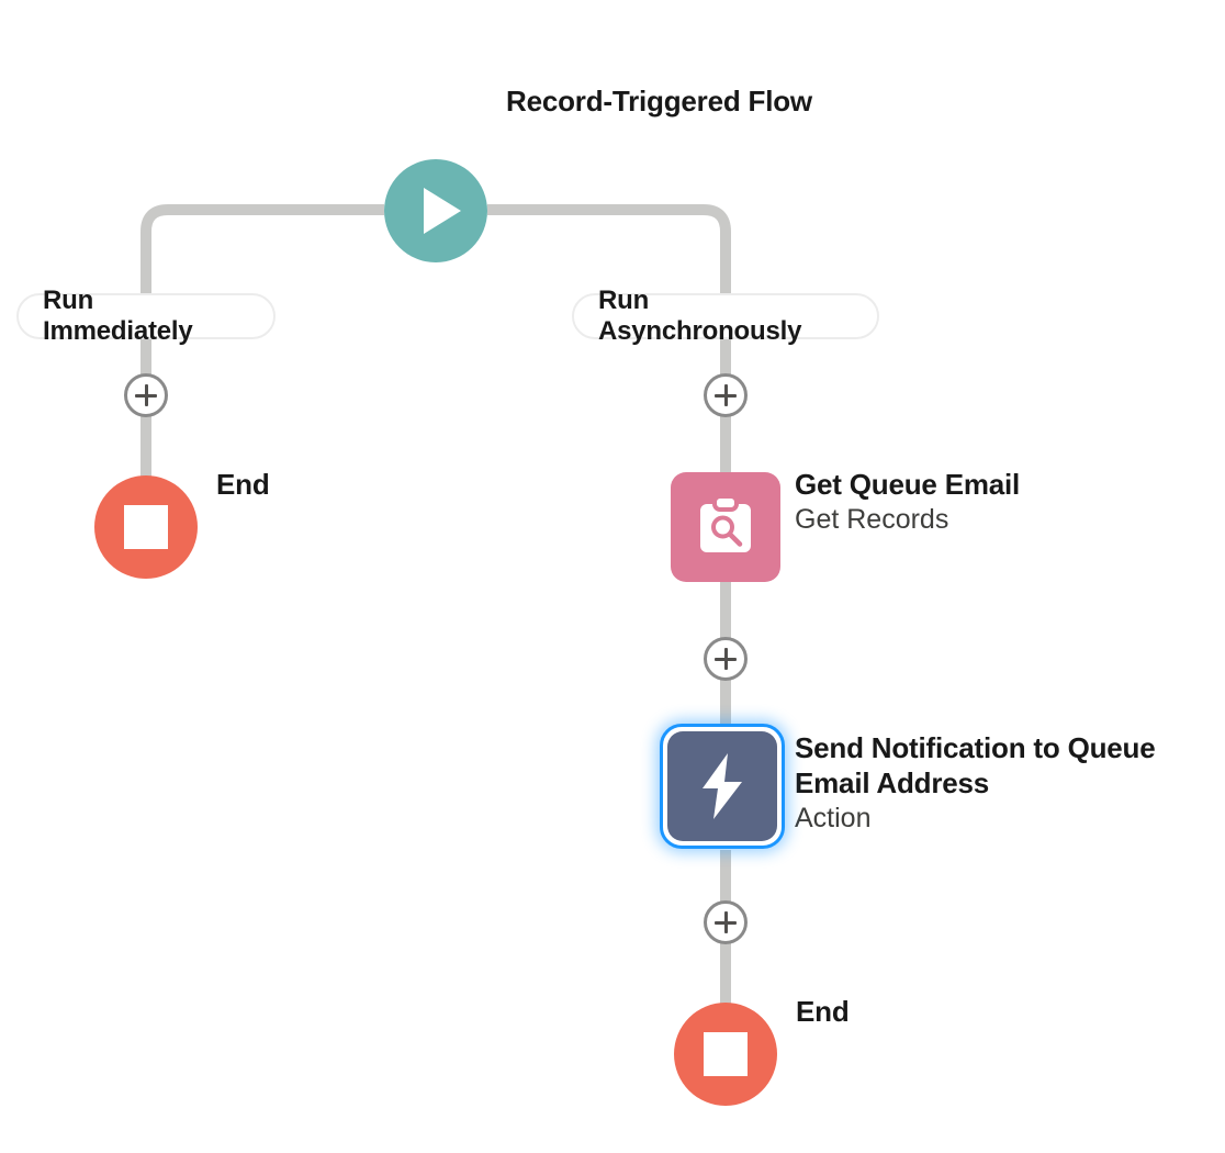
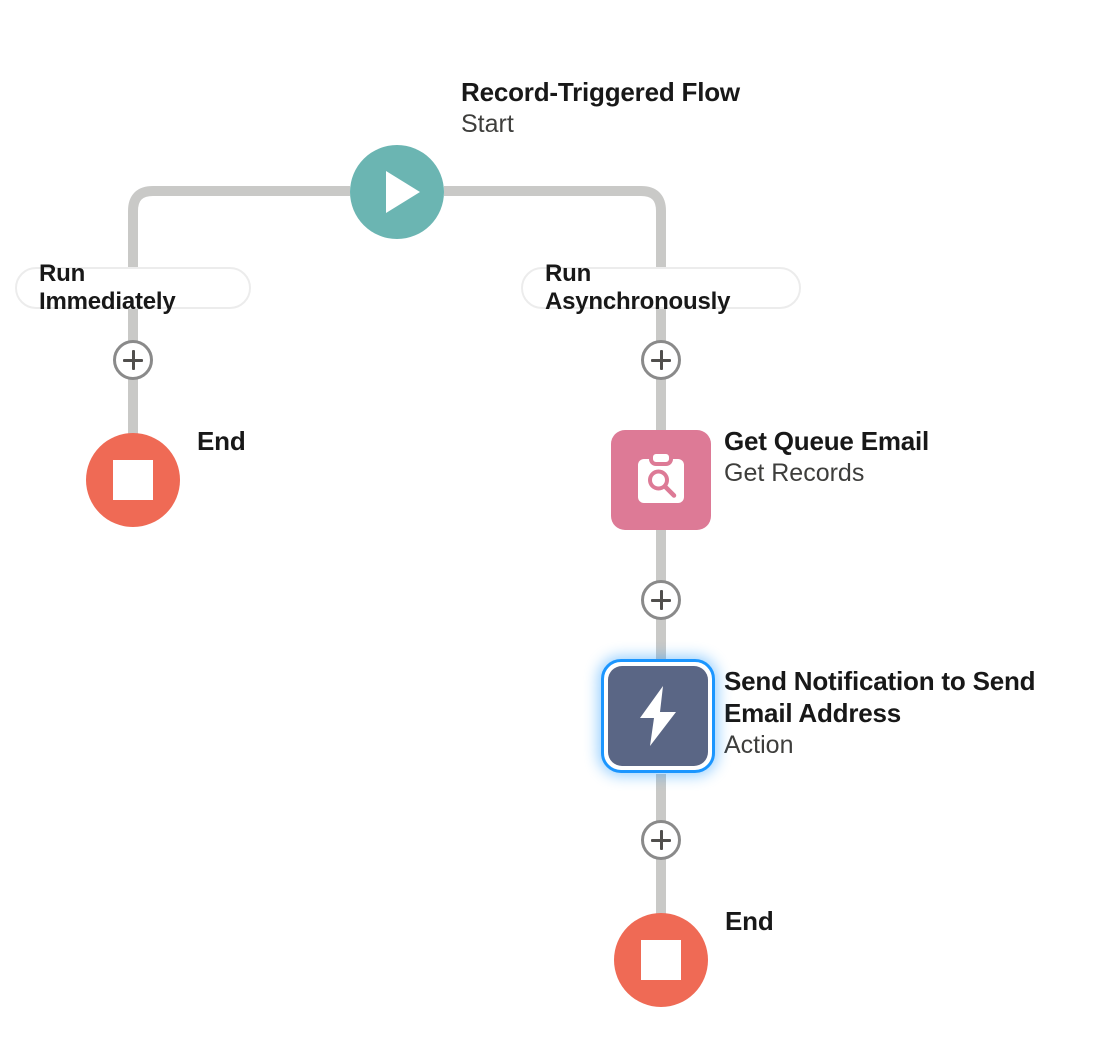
  Record-Triggered Flow
+ Start
  Run Immediately
  Run Asynchronously
  End
  Get Queue Email
  Get Records
- Send Notification to Queue Email Address
+ Send Notification to Send Email Address
  Action
  End
